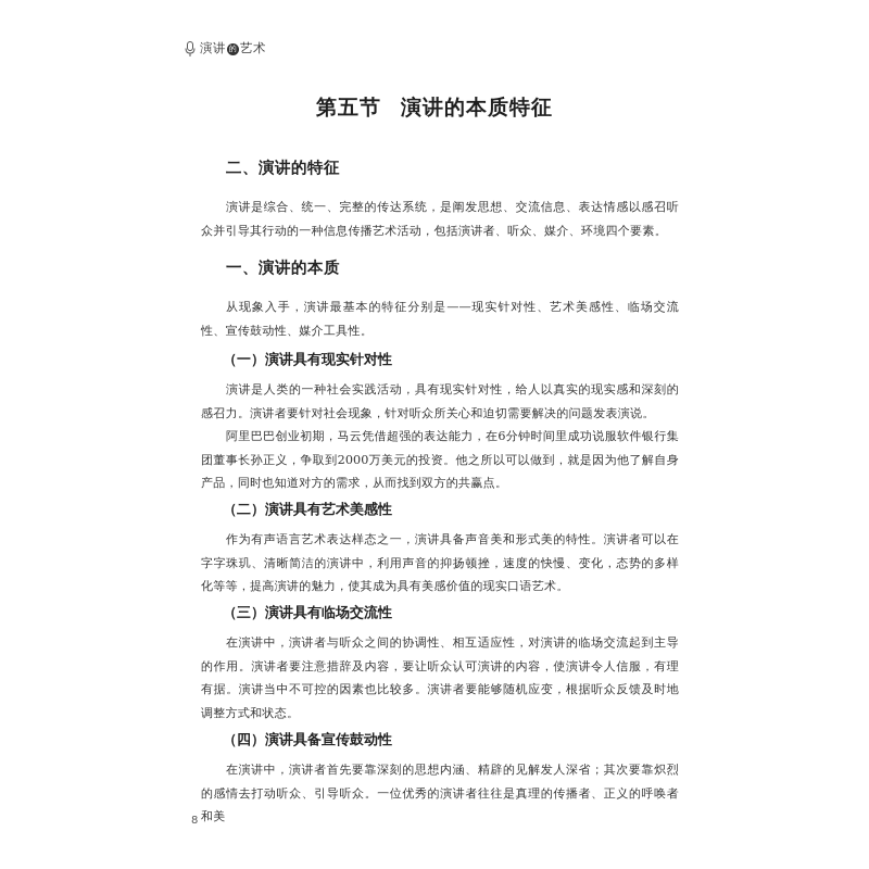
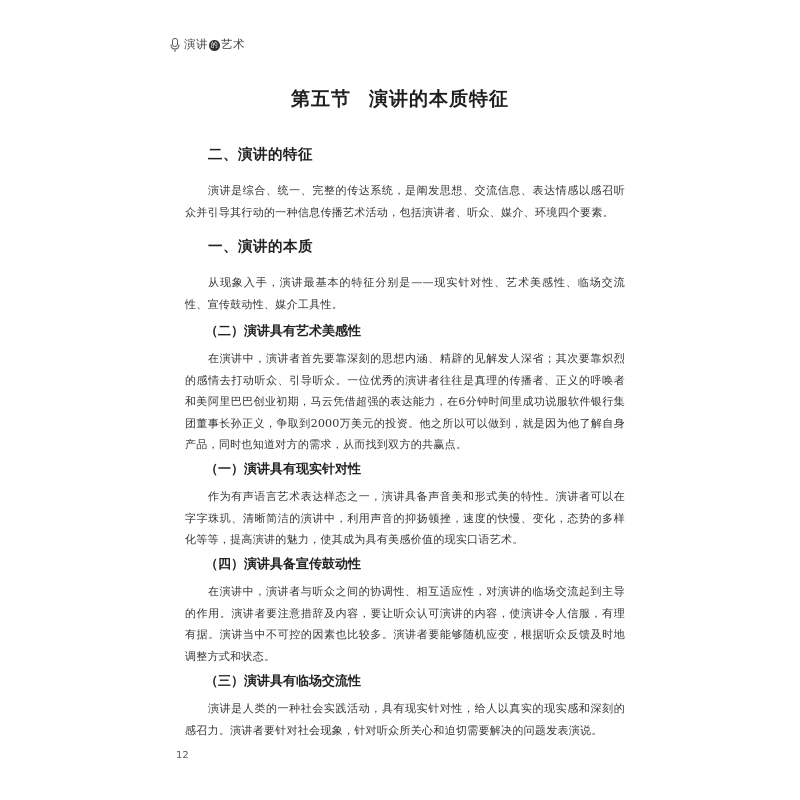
  演讲
  的
  艺术
  第五节 演讲的本质特征
  二、演讲的特征
  演讲是综合、统一、完整的传达系统，是阐发思想、交流信息、表达情感以感召听众并引导其行动的一种信息传播艺术活动，包括演讲者、听众、媒介、环境四个要素。
  一、演讲的本质
  从现象入手，演讲最基本的特征分别是——现实针对性、艺术美感性、临场交流性、宣传鼓动性、媒介工具性。
- （一）演讲具有现实针对性
+ （二）演讲具有艺术美感性
- 演讲是人类的一种社会实践活动，具有现实针对性，给人以真实的现实感和深刻的感召力。演讲者要针对社会现象，针对听众所关心和迫切需要解决的问题发表演说。
+ 在演讲中，演讲者首先要靠深刻的思想内涵、精辟的见解发人深省；其次要靠炽烈的感情去打动听众、引导听众。一位优秀的演讲者往往是真理的传播者、正义的呼唤者和美
  阿里巴巴创业初期，马云凭借超强的表达能力，在6分钟时间里成功说服软件银行集团董事长孙正义，争取到2000万美元的投资。他之所以可以做到，就是因为他了解自身产品，同时也知道对方的需求，从而找到双方的共赢点。
- （二）演讲具有艺术美感性
+ （一）演讲具有现实针对性
  作为有声语言艺术表达样态之一，演讲具备声音美和形式美的特性。演讲者可以在字字珠玑、清晰简洁的演讲中，利用声音的抑扬顿挫，速度的快慢、变化，态势的多样化等等，提高演讲的魅力，使其成为具有美感价值的现实口语艺术。
- （三）演讲具有临场交流性
+ （四）演讲具备宣传鼓动性
  在演讲中，演讲者与听众之间的协调性、相互适应性，对演讲的临场交流起到主导的作用。演讲者要注意措辞及内容，要让听众认可演讲的内容，使演讲令人信服，有理有据。演讲当中不可控的因素也比较多。演讲者要能够随机应变，根据听众反馈及时地调整方式和状态。
- （四）演讲具备宣传鼓动性
+ （三）演讲具有临场交流性
- 在演讲中，演讲者首先要靠深刻的思想内涵、精辟的见解发人深省；其次要靠炽烈的感情去打动听众、引导听众。一位优秀的演讲者往往是真理的传播者、正义的呼唤者和美
+ 演讲是人类的一种社会实践活动，具有现实针对性，给人以真实的现实感和深刻的感召力。演讲者要针对社会现象，针对听众所关心和迫切需要解决的问题发表演说。
- 8
+ 12
